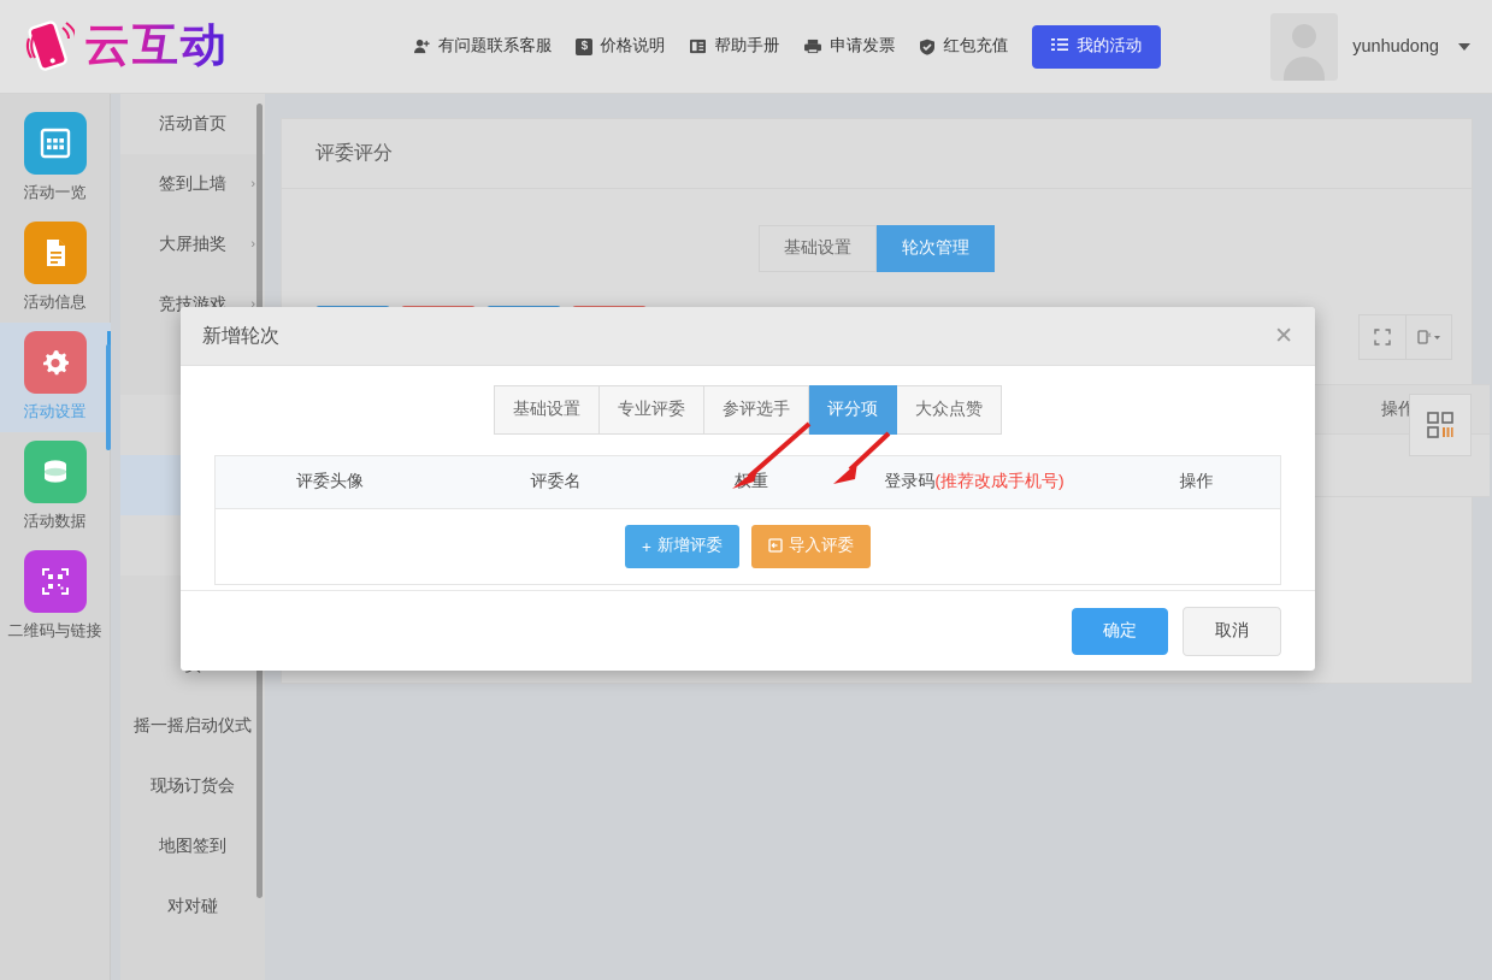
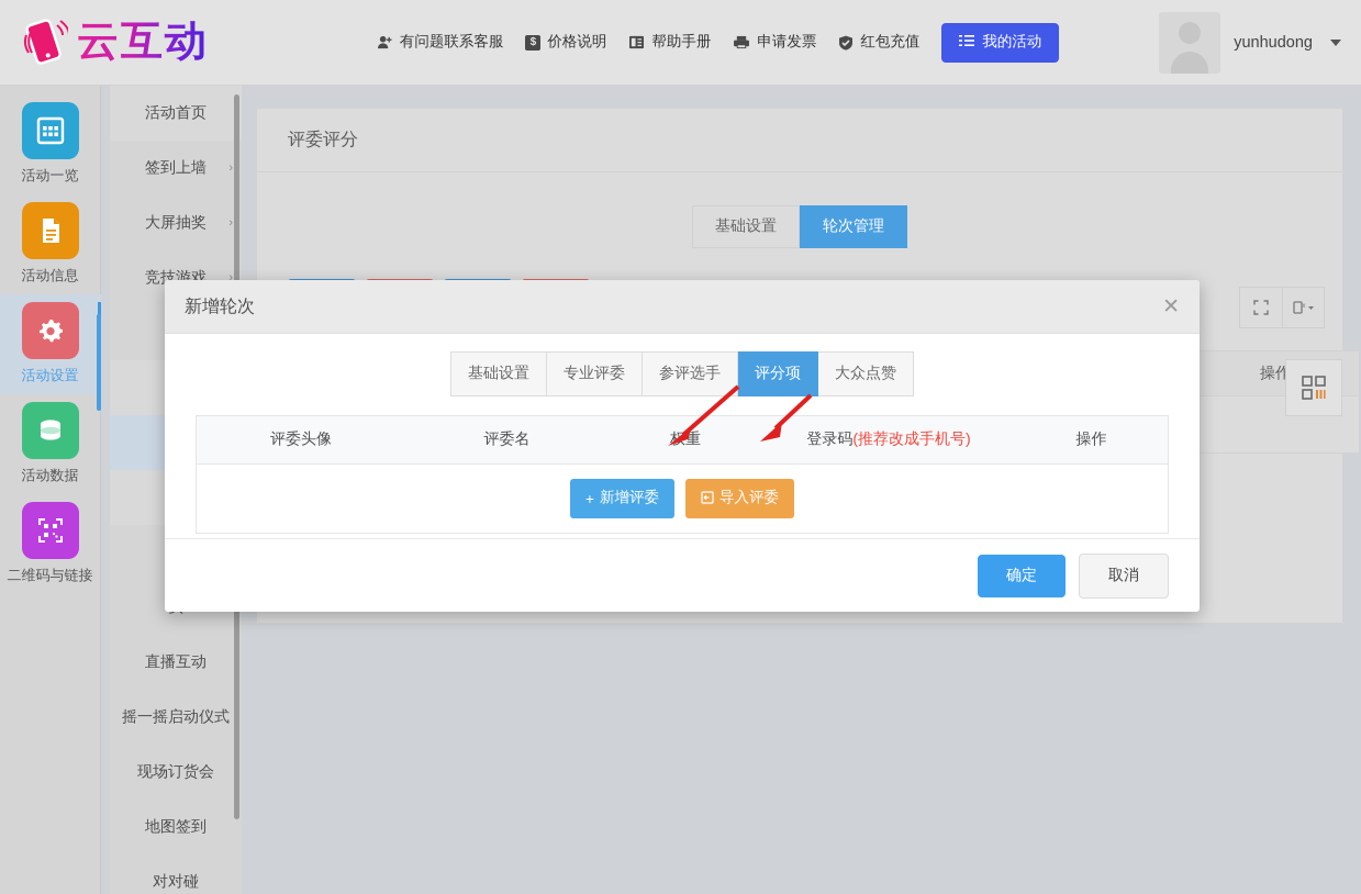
  云互动
  有问题联系客服
  $
  价格说明
  帮助手册
  申请发票
  红包充值
  我的活动
  yunhudong
  活动一览
  活动信息
  活动设置
  活动数据
  二维码与链接
  活动首页
  签到上墙
  ›
  大屏抽奖
  ›
  竞技游戏
  ›
+ 直播互动
  摇一摇启动仪式
  现场订货会
  地图签到
  对对碰
  评委评分
  基础设置
  轮次管理
  操作
  新增轮次
  ✕
  基础设置
  专业评委
  参评选手
  评分项
  大众点赞
  评委头像
  评委名
  登录码(推荐改成手机号)
  操作
  +
  新增评委
  导入评委
  确定
  取消
